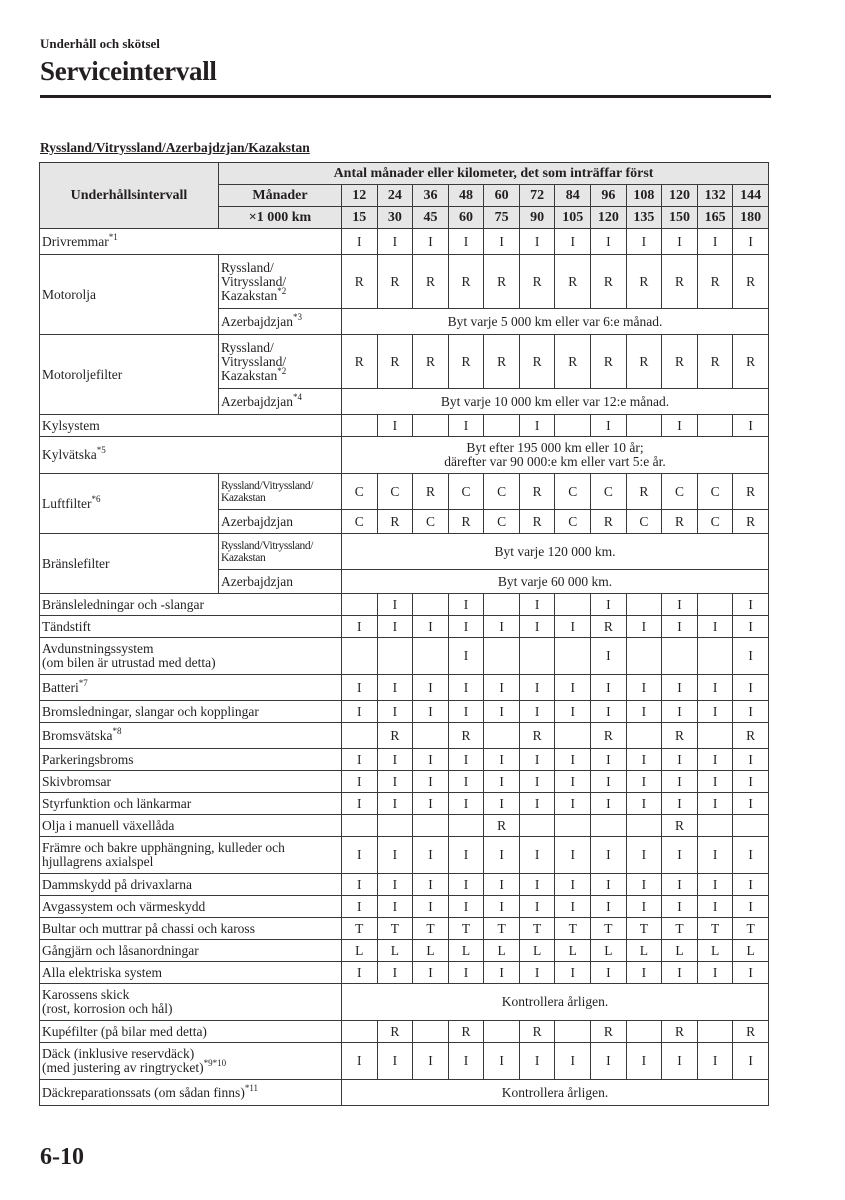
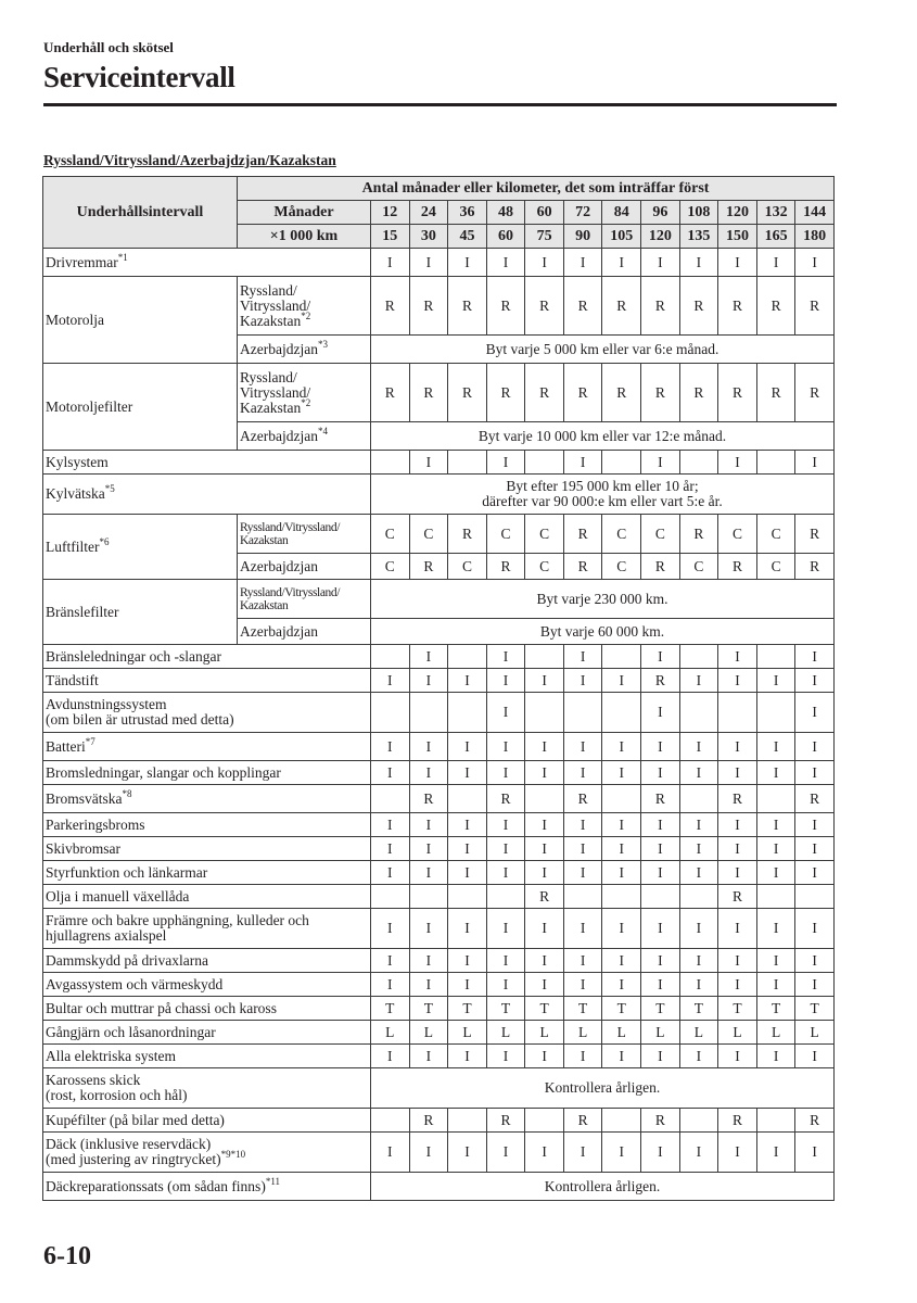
  Underhåll och skötsel
  Serviceintervall
  Ryssland/Vitryssland/Azerbajdzjan/Kazakstan
  Underhållsintervall	Antal månader eller kilometer, det som inträffar först
  Månader	12	24	36	48	60	72	84	96	108	120	132	144
  ×1 000 km	15	30	45	60	75	90	105	120	135	150	165	180
  Drivremmar*1	I	I	I	I	I	I	I	I	I	I	I	I
  Motorolja	Ryssland/Vitryssland/Kazakstan*2	R	R	R	R	R	R	R	R	R	R	R	R
  Azerbajdzjan*3	Byt varje 5 000 km eller var 6:e månad.
  Motoroljefilter	Ryssland/Vitryssland/Kazakstan*2	R	R	R	R	R	R	R	R	R	R	R	R
  Azerbajdzjan*4	Byt varje 10 000 km eller var 12:e månad.
  Kylsystem		I		I		I		I		I		I
  Kylvätska*5	Byt efter 195 000 km eller 10 år;därefter var 90 000:e km eller vart 5:e år.
  Luftfilter*6	Ryssland/Vitryssland/Kazakstan	C	C	R	C	C	R	C	C	R	C	C	R
  Azerbajdzjan	C	R	C	R	C	R	C	R	C	R	C	R
- Bränslefilter	Ryssland/Vitryssland/Kazakstan	Byt varje 120 000 km.
+ Bränslefilter	Ryssland/Vitryssland/Kazakstan	Byt varje 230 000 km.
  Azerbajdzjan	Byt varje 60 000 km.
  Bränsleledningar och -slangar		I		I		I		I		I		I
  Tändstift	I	I	I	I	I	I	I	R	I	I	I	I
  Avdunstningssystem(om bilen är utrustad med detta)				I				I				I
  Batteri*7	I	I	I	I	I	I	I	I	I	I	I	I
  Bromsledningar, slangar och kopplingar	I	I	I	I	I	I	I	I	I	I	I	I
  Bromsvätska*8		R		R		R		R		R		R
  Parkeringsbroms	I	I	I	I	I	I	I	I	I	I	I	I
  Skivbromsar	I	I	I	I	I	I	I	I	I	I	I	I
  Styrfunktion och länkarmar	I	I	I	I	I	I	I	I	I	I	I	I
  Olja i manuell växellåda					R					R
  Främre och bakre upphängning, kulleder ochhjullagrens axialspel	I	I	I	I	I	I	I	I	I	I	I	I
  Dammskydd på drivaxlarna	I	I	I	I	I	I	I	I	I	I	I	I
  Avgassystem och värmeskydd	I	I	I	I	I	I	I	I	I	I	I	I
  Bultar och muttrar på chassi och kaross	T	T	T	T	T	T	T	T	T	T	T	T
  Gångjärn och låsanordningar	L	L	L	L	L	L	L	L	L	L	L	L
  Alla elektriska system	I	I	I	I	I	I	I	I	I	I	I	I
  Karossens skick(rost, korrosion och hål)	Kontrollera årligen.
  Kupéfilter (på bilar med detta)		R		R		R		R		R		R
  Däck (inklusive reservdäck)(med justering av ringtrycket)*9*10	I	I	I	I	I	I	I	I	I	I	I	I
  Däckreparationssats (om sådan finns)*11	Kontrollera årligen.
  6-10
